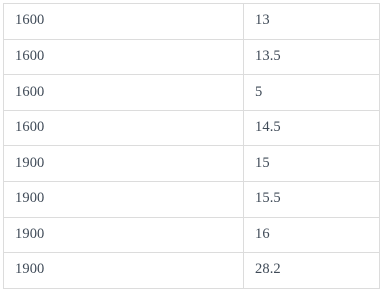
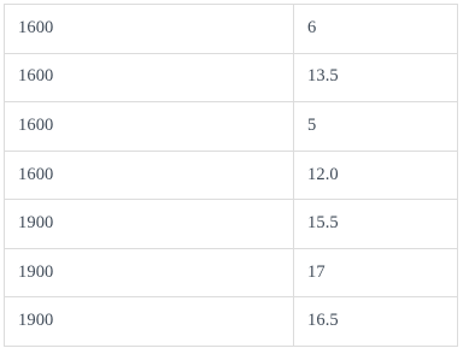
- 1600	13
+ 1600	6
  1600	13.5
  1600	5
- 1600	14.5
+ 1600	12.0
- 1900	15
  1900	15.5
- 1900	16
+ 1900	17
- 1900	28.2
+ 1900	16.5
